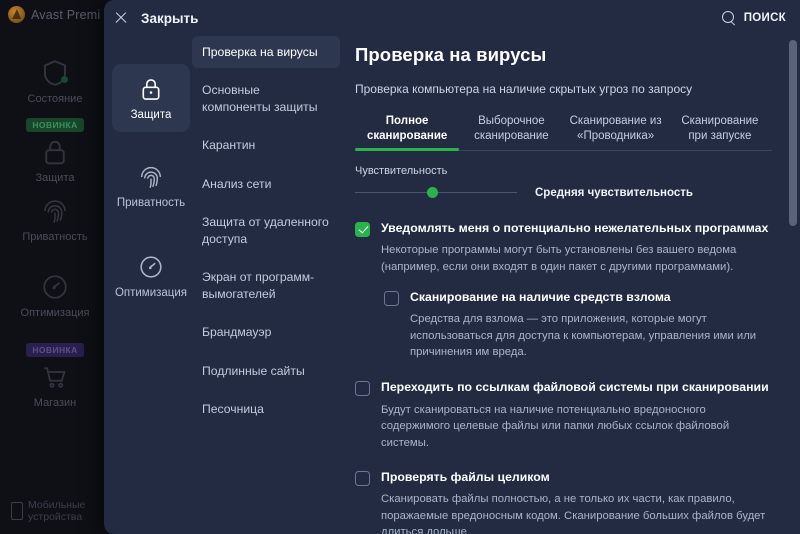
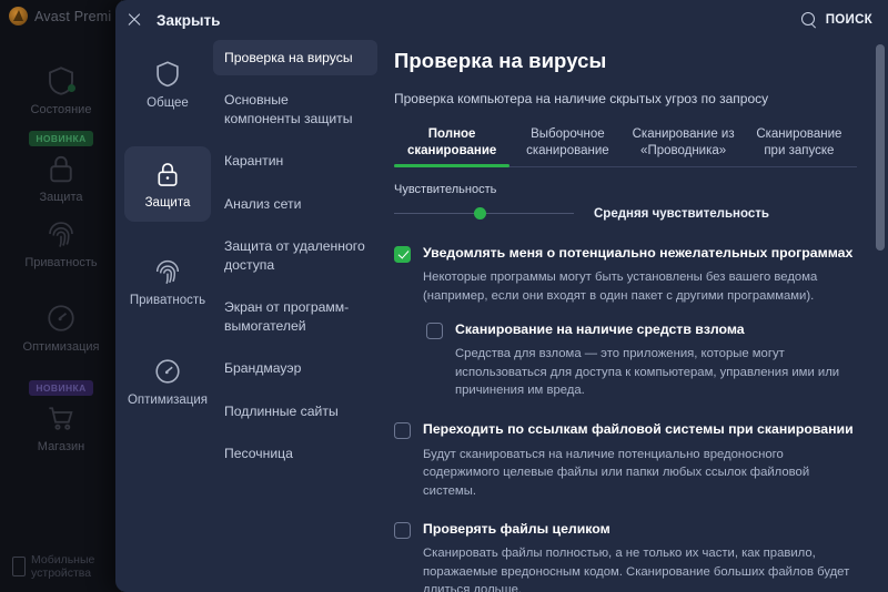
  Avast Premi
  Состояние
  НОВИНКА
  Защита
  Приватность
  Оптимизация
  НОВИНКА
  Магазин
  Мобильные устройства
  Закрыть
  ПОИСК
+ Общее
  Защита
  Приватность
  Оптимизация
  Проверка на вирусы
  Основные компоненты защиты
  Карантин
  Анализ сети
  Защита от удаленного доступа
  Экран от программ-вымогателей
  Брандмауэр
  Подлинные сайты
  Песочница
  Проверка на вирусы
  Проверка компьютера на наличие скрытых угроз по запросу
  Полное сканирование
  Выборочное сканирование
  Сканирование из «Проводника»
  Сканирование при запуске
  Чувствительность
  Средняя чувствительность
  Уведомлять меня о потенциально нежелательных программах
  Некоторые программы могут быть установлены без вашего ведома (например, если они входят в один пакет с другими программами).
  Сканирование на наличие средств взлома
  Средства для взлома — это приложения, которые могут использоваться для доступа к компьютерам, управления ими или причинения им вреда.
  Переходить по ссылкам файловой системы при сканировании
  Будут сканироваться на наличие потенциально вредоносного содержимого целевые файлы или папки любых ссылок файловой системы.
  Проверять файлы целиком
  Сканировать файлы полностью, а не только их части, как правило, поражаемые вредоносным кодом. Сканирование больших файлов будет длиться дольше.
